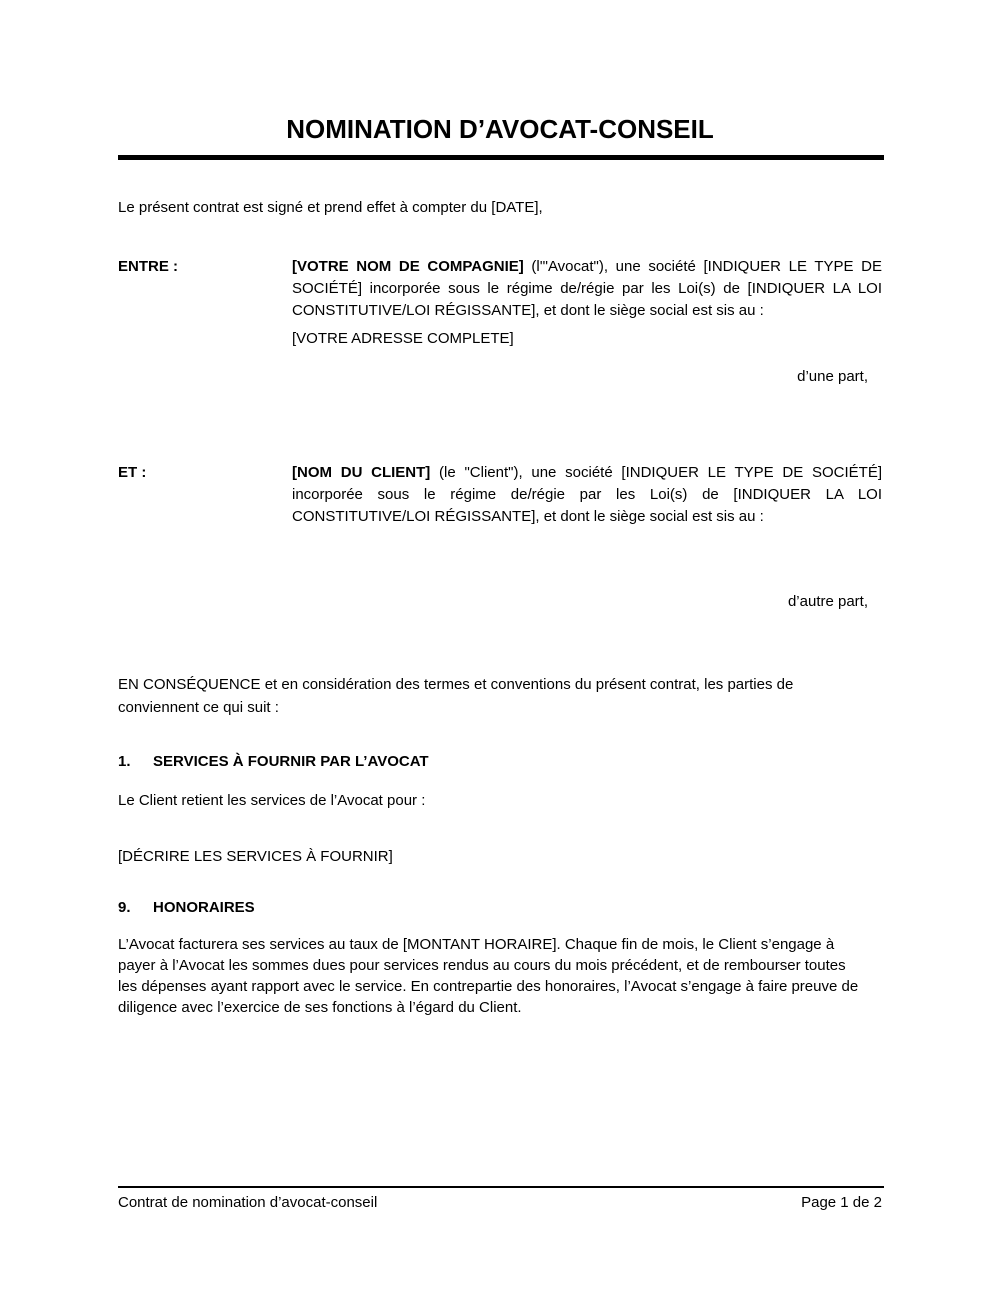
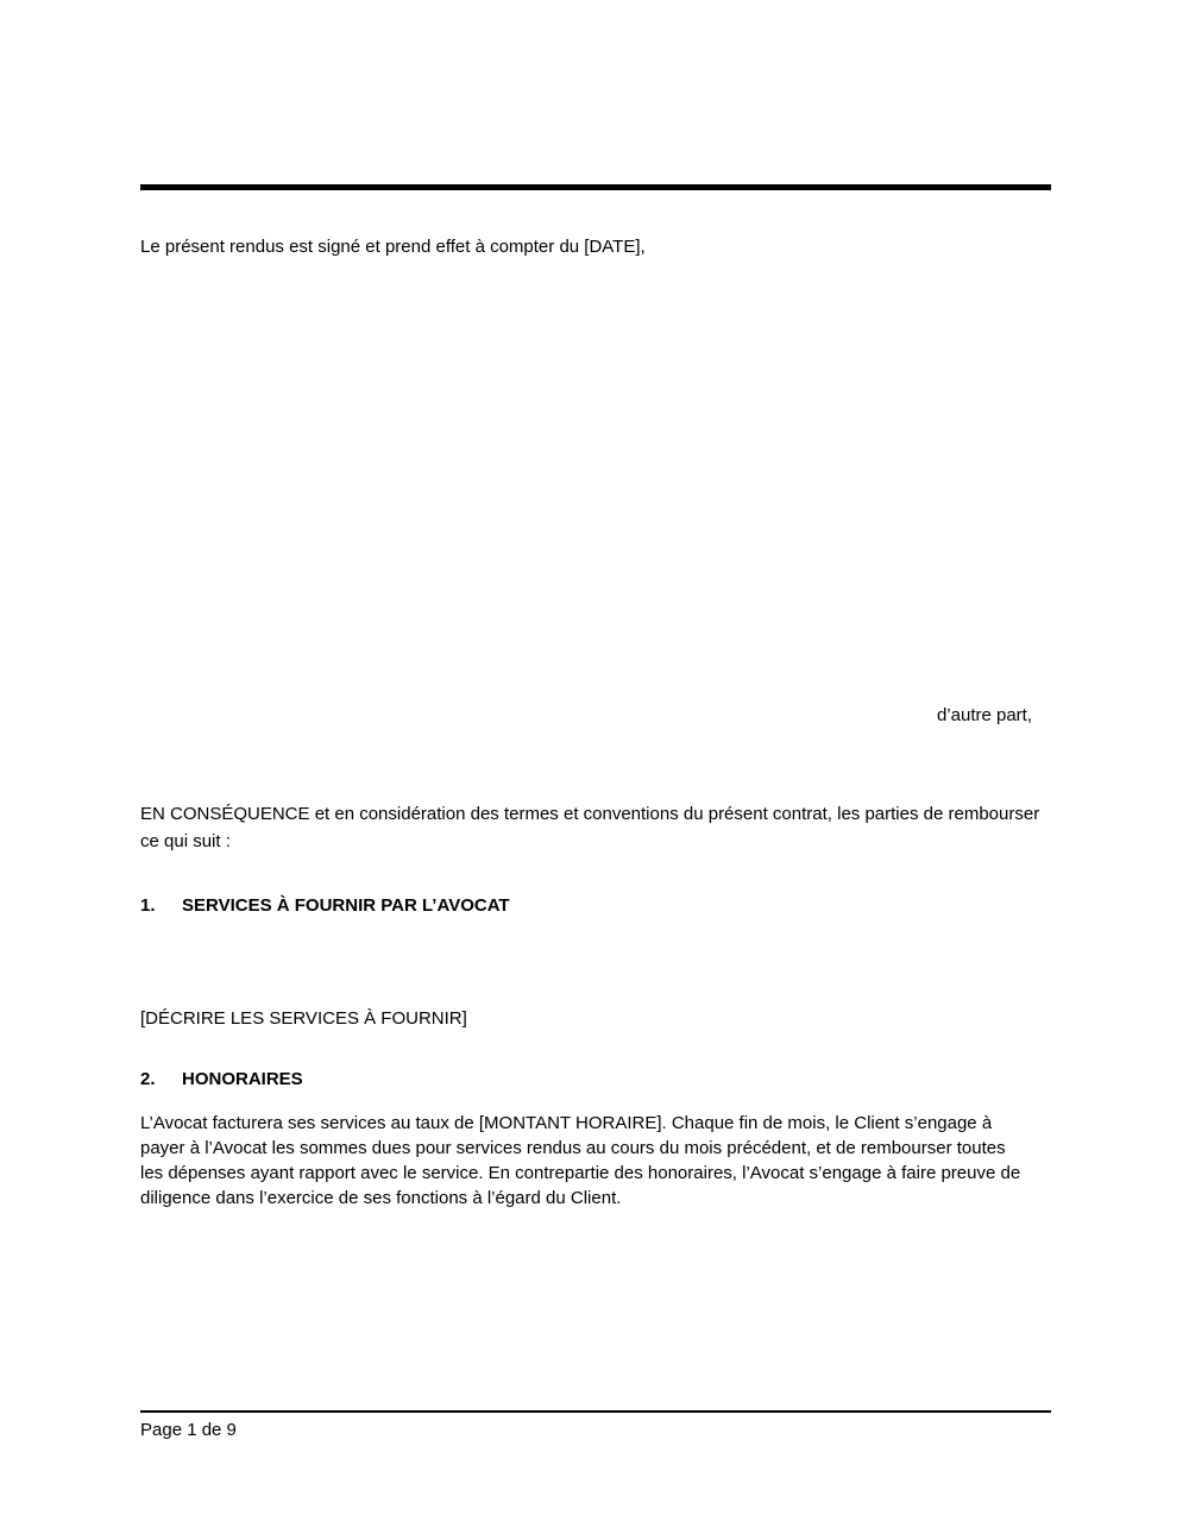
- NOMINATION D’AVOCAT-CONSEIL
- Le présent contrat est signé et prend effet à compter du [DATE],
+ Le présent rendus est signé et prend effet à compter du [DATE],
- ENTRE :
- [VOTRE NOM DE COMPAGNIE] (l'"Avocat"), une société [INDIQUER LE TYPE DE SOCIÉTÉ] incorporée sous le régime de/régie par les Loi(s) de [INDIQUER LA LOI CONSTITUTIVE/LOI RÉGISSANTE], et dont le siège social est sis au :
- [VOTRE ADRESSE COMPLETE]
- d’une part,
- ET :
- [NOM DU CLIENT] (le "Client"), une société [INDIQUER LE TYPE DE SOCIÉTÉ] incorporée sous le régime de/régie par les Loi(s) de [INDIQUER LA LOI CONSTITUTIVE/LOI RÉGISSANTE], et dont le siège social est sis au :
  d’autre part,
- EN CONSÉQUENCE et en considération des termes et conventions du présent contrat, les parties de conviennent ce qui suit :
+ EN CONSÉQUENCE et en considération des termes et conventions du présent contrat, les parties de rembourser ce qui suit :
  1.
  SERVICES À FOURNIR PAR L’AVOCAT
- Le Client retient les services de l’Avocat pour :
  [DÉCRIRE LES SERVICES À FOURNIR]
- 9.
+ 2.
  HONORAIRES
- L’Avocat facturera ses services au taux de [MONTANT HORAIRE]. Chaque fin de mois, le Client s’engage à payer à l’Avocat les sommes dues pour services rendus au cours du mois précédent, et de rembourser toutes les dépenses ayant rapport avec le service. En contrepartie des honoraires, l’Avocat s’engage à faire preuve de diligence avec l’exercice de ses fonctions à l’égard du Client.
+ L’Avocat facturera ses services au taux de [MONTANT HORAIRE]. Chaque fin de mois, le Client s’engage à payer à l’Avocat les sommes dues pour services rendus au cours du mois précédent, et de rembourser toutes les dépenses ayant rapport avec le service. En contrepartie des honoraires, l’Avocat s’engage à faire preuve de diligence dans l’exercice de ses fonctions à l’égard du Client.
- Contrat de nomination d’avocat-conseil
- Page 1 de 2
+ Page 1 de 9
